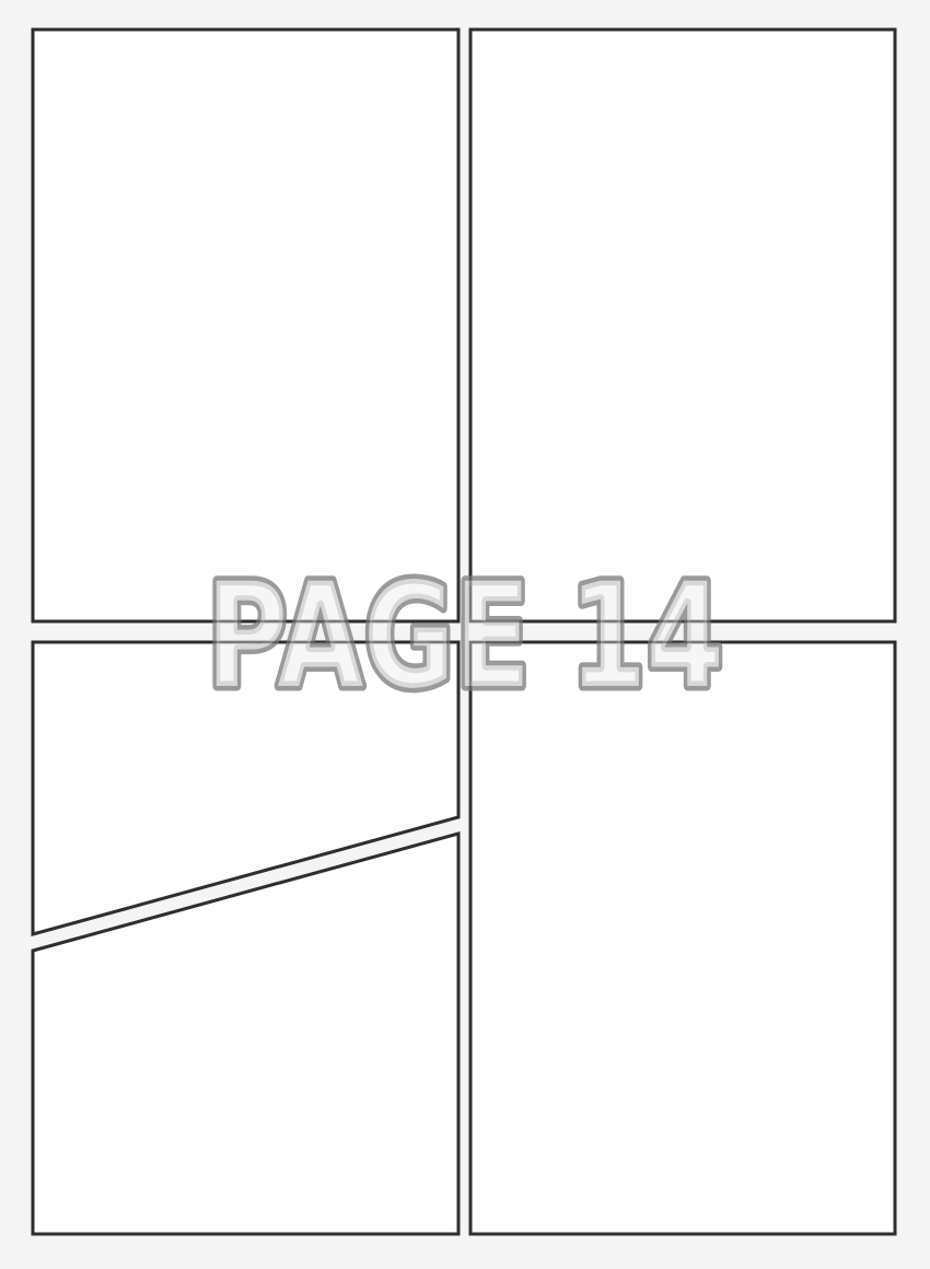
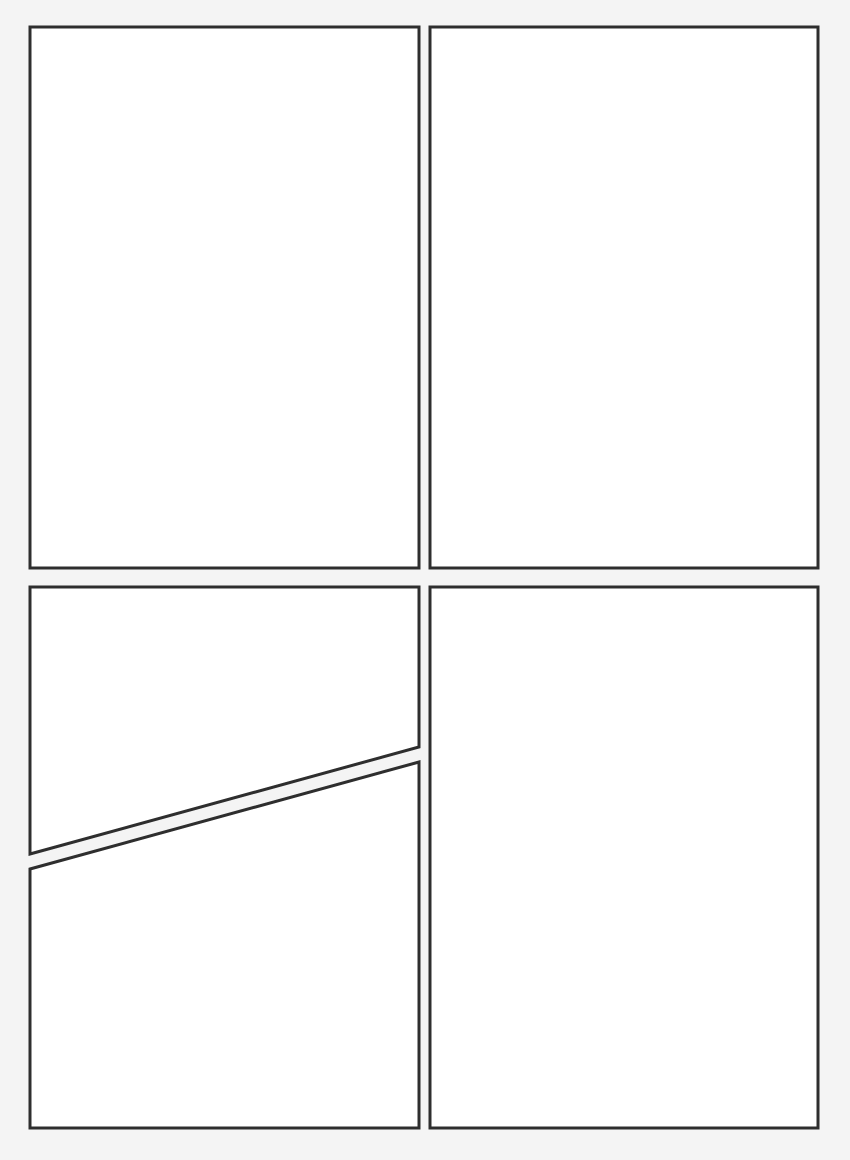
- PAGE 14
